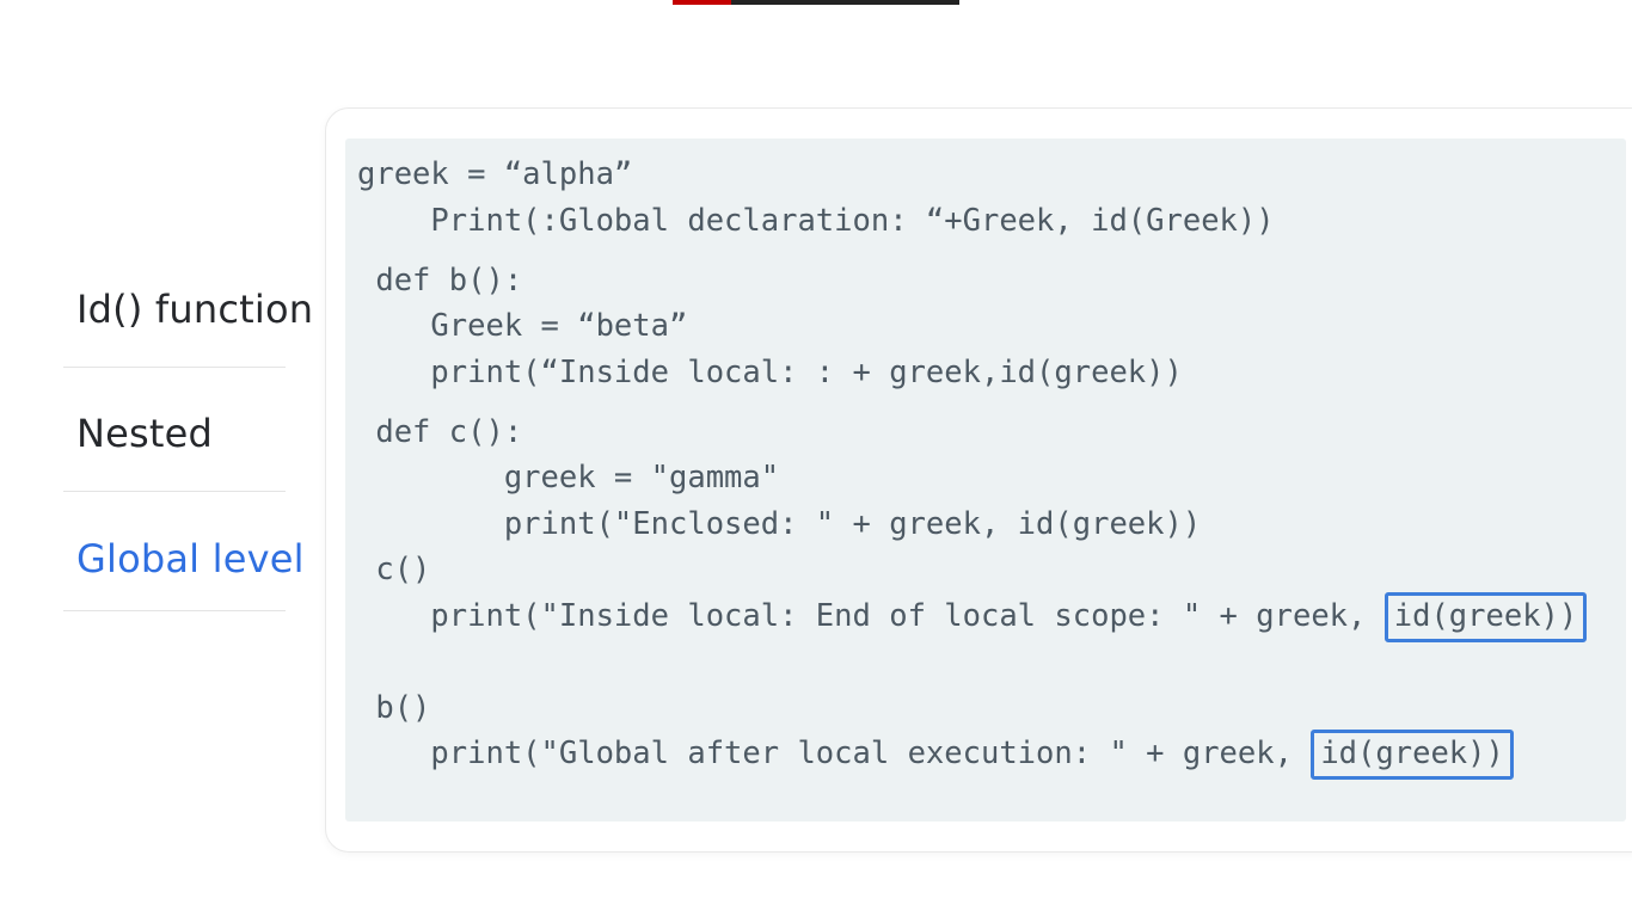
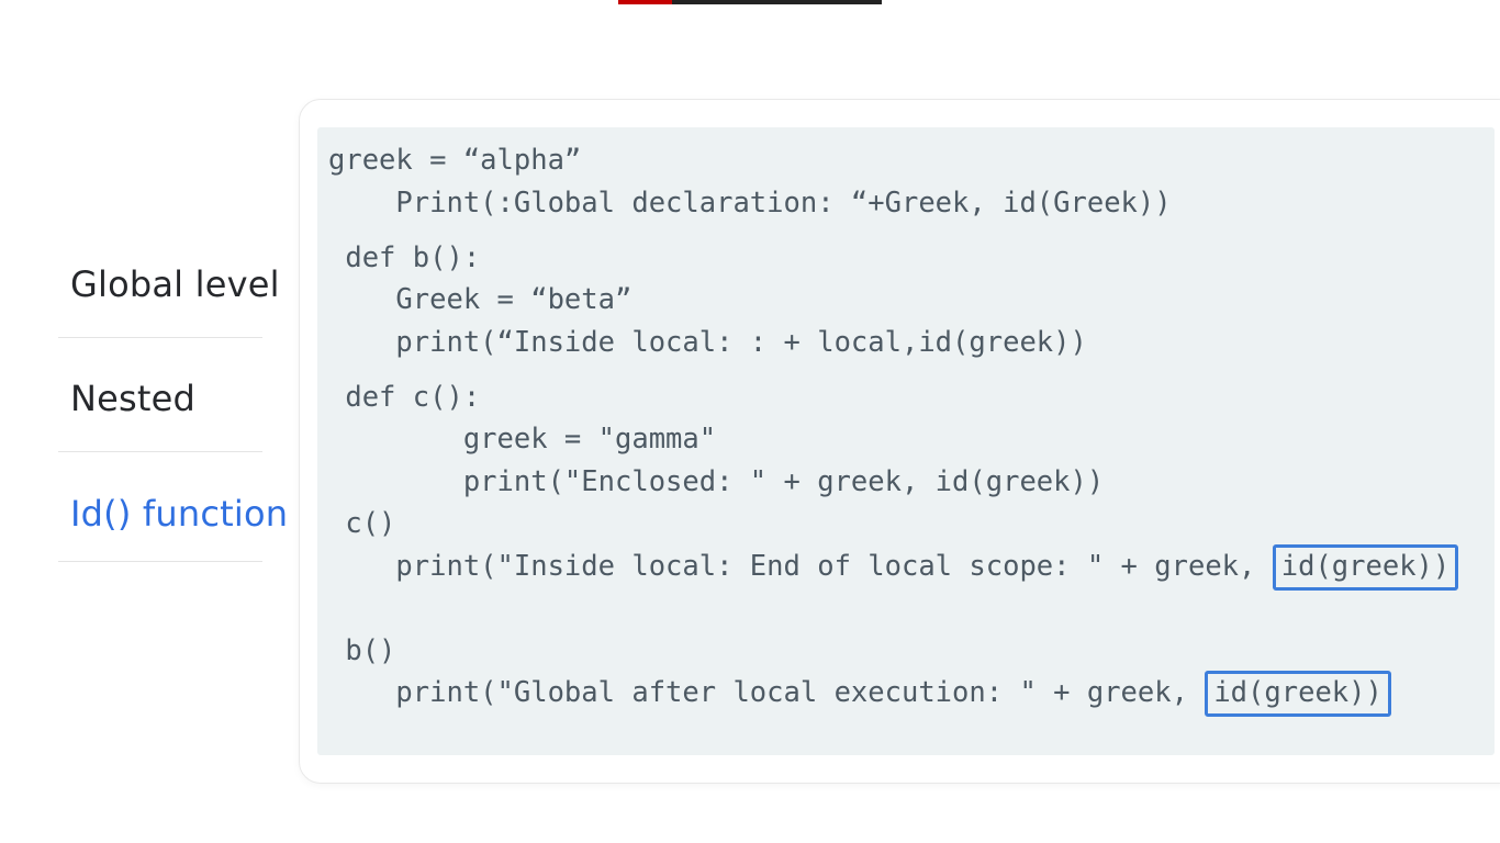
- Id() function
+ Global level
  Nested
- Global level
+ Id() function
  greek = “alpha”
  Print(:Global declaration: “+Greek, id(Greek))
  def b():
  Greek = “beta”
- print(“Inside local: : + greek,id(greek))
+ print(“Inside local: : + local,id(greek))
  def c():
  greek = "gamma"
  print("Enclosed: " + greek, id(greek))
  c()
  print("Inside local: End of local scope: " + greek, id(greek))
  b()
  print("Global after local execution: " + greek, id(greek))
